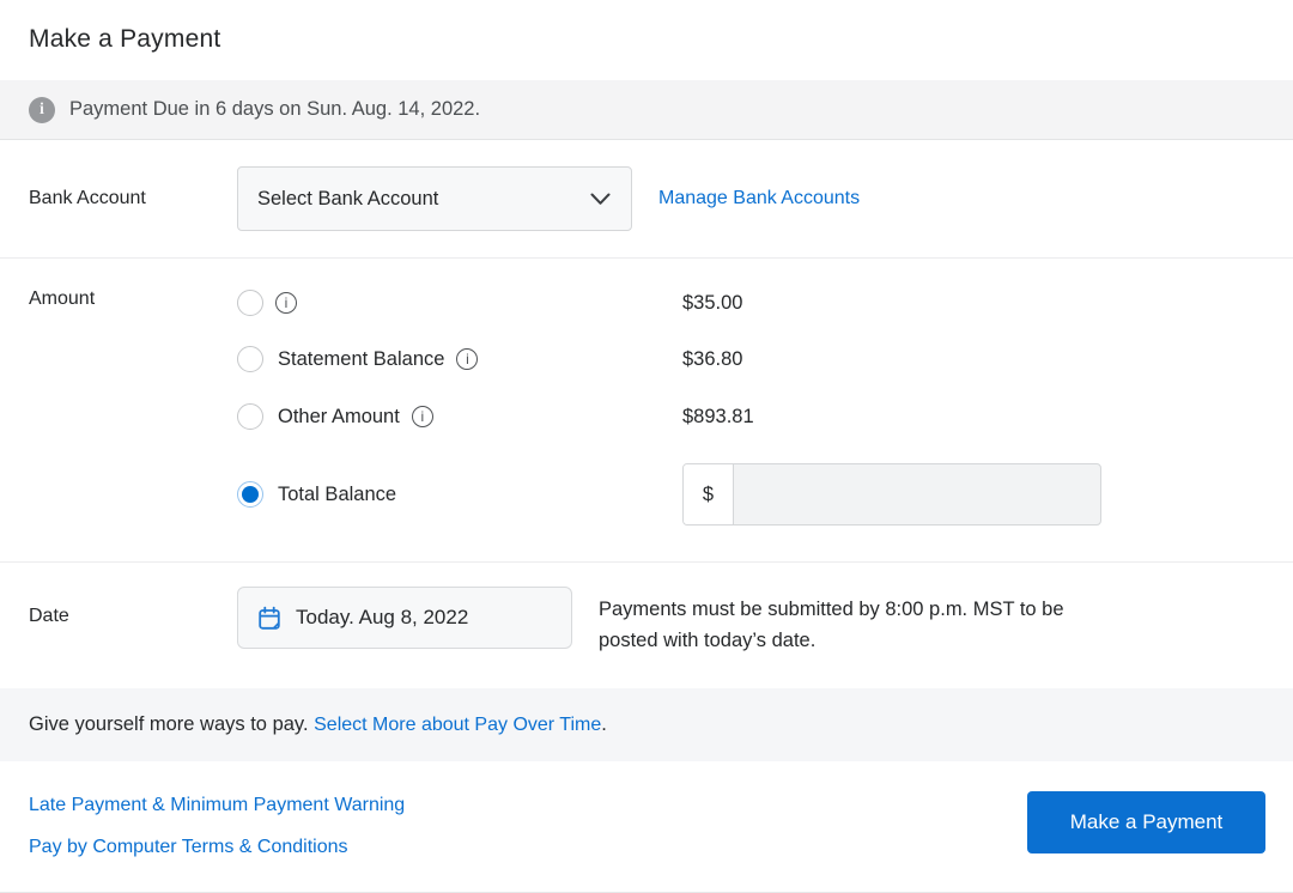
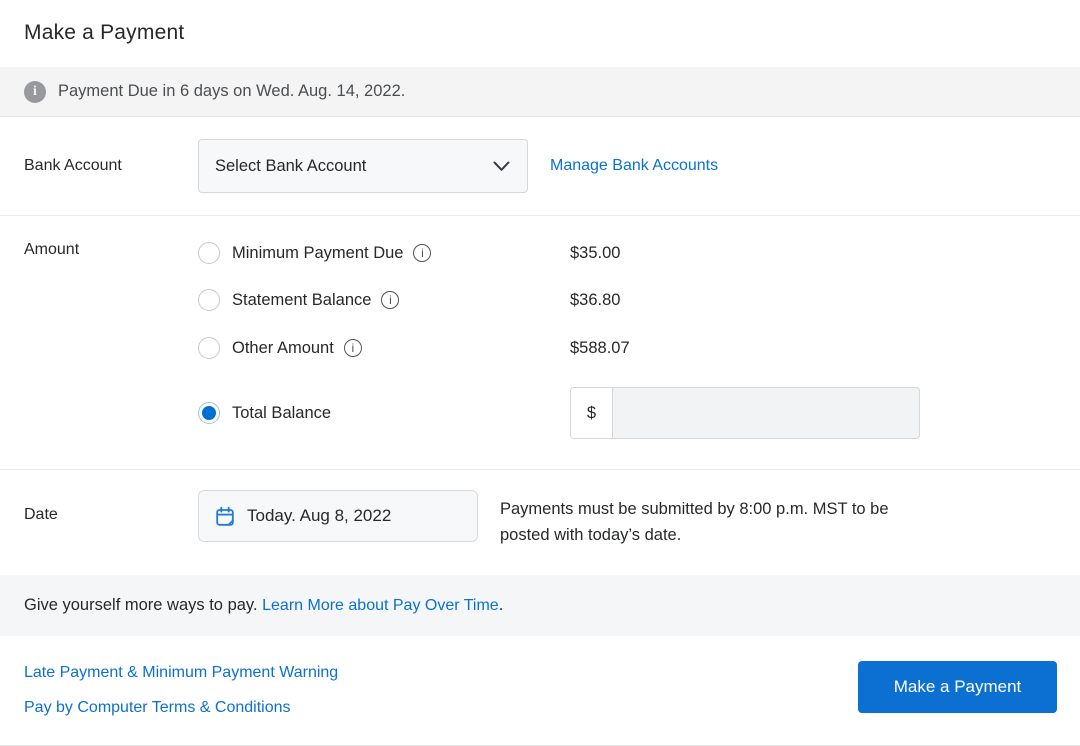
  Make a Payment
  i
- Payment Due in 6 days on Sun. Aug. 14, 2022.
+ Payment Due in 6 days on Wed. Aug. 14, 2022.
  Bank Account
  Select Bank Account
  Manage Bank Accounts
  Amount
+ Minimum Payment Due
  i
  $35.00
  Statement Balance
  i
  $36.80
  Other Amount
  i
- $893.81
+ $588.07
  Total Balance
  $
  Date
  Today. Aug 8, 2022
  Payments must be submitted by 8:00 p.m. MST to be posted with today’s date.
- Give yourself more ways to pay. Select More about Pay Over Time.
+ Give yourself more ways to pay. Learn More about Pay Over Time.
  Late Payment & Minimum Payment Warning
  Pay by Computer Terms & Conditions
  Make a Payment
